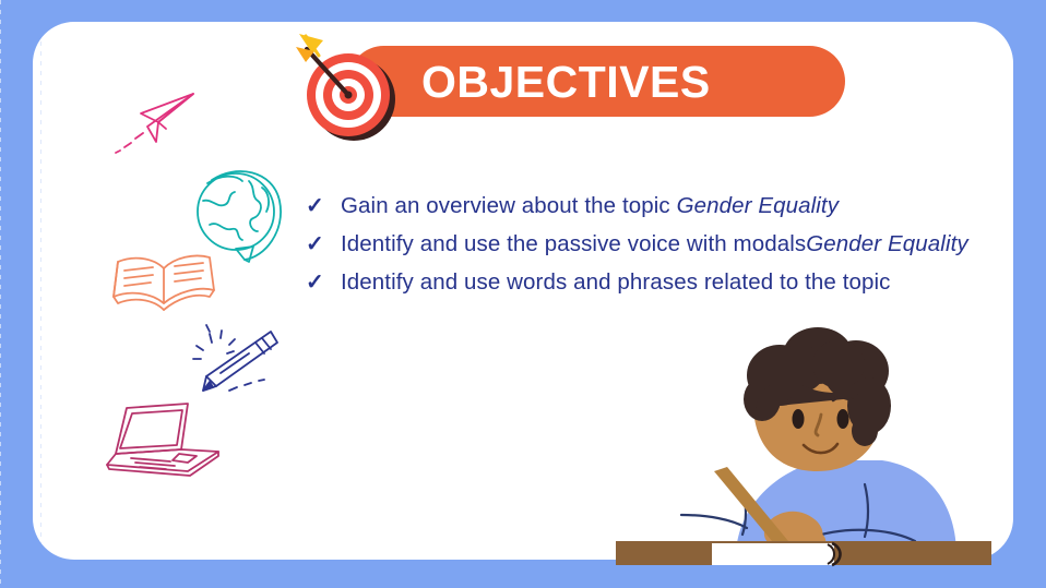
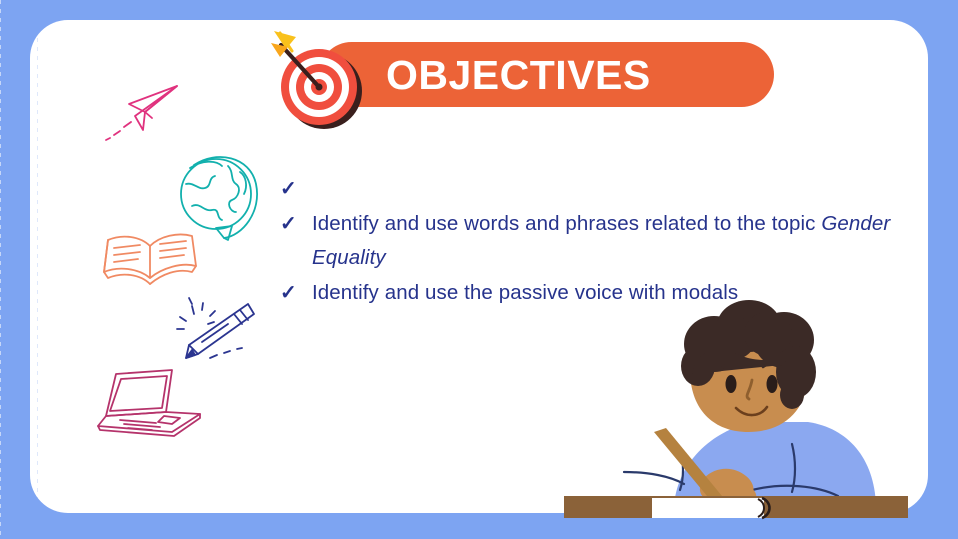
  OBJECTIVES
  ✓
- Gain an overview about the topic Gender Equality
  ✓
- Identify and use the passive voice with modalsGender Equality
+ Identify and use words and phrases related to the topic Gender Equality
  ✓
- Identify and use words and phrases related to the topic
+ Identify and use the passive voice with modals
